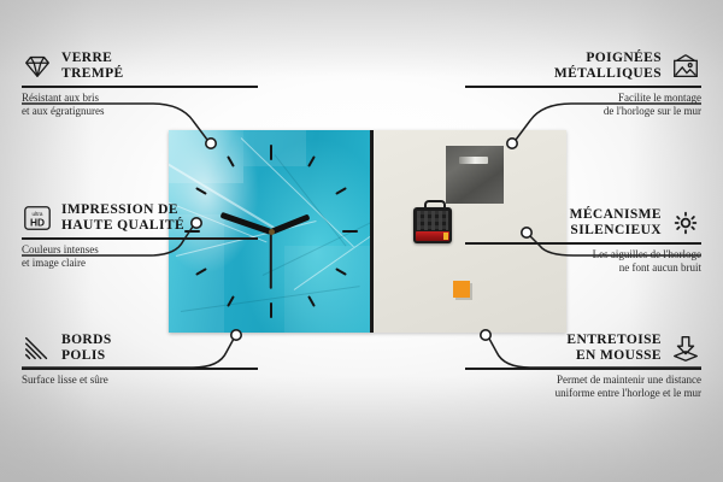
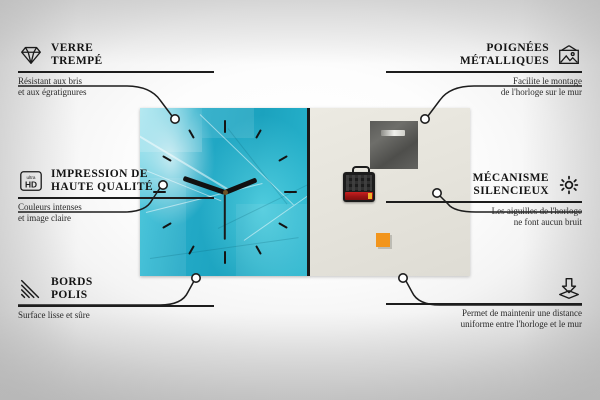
  VERRE
  TREMPÉ
  Résistant aux bris
  et aux égratignures
  HD
  IMPRESSION DE
  HAUTE QUALITÉ
  Couleurs intenses
  et image claire
  BORDS
  POLIS
  Surface lisse et sûre
  POIGNÉES
  MÉTALLIQUES
  Facilite le montage
  de l'horloge sur le mur
  MÉCANISME
  SILENCIEUX
  Les aiguilles de l'horloge
  ne font aucun bruit
- ENTRETOISE
- EN MOUSSE
  Permet de maintenir une distance
  uniforme entre l'horloge et le mur
